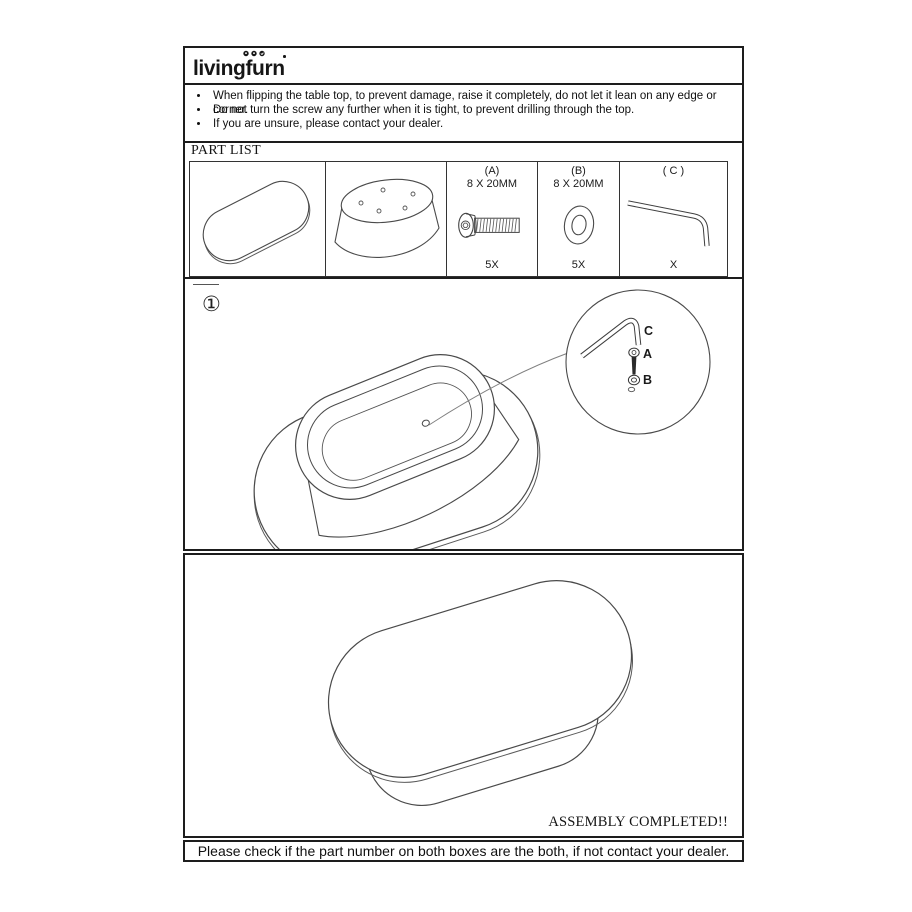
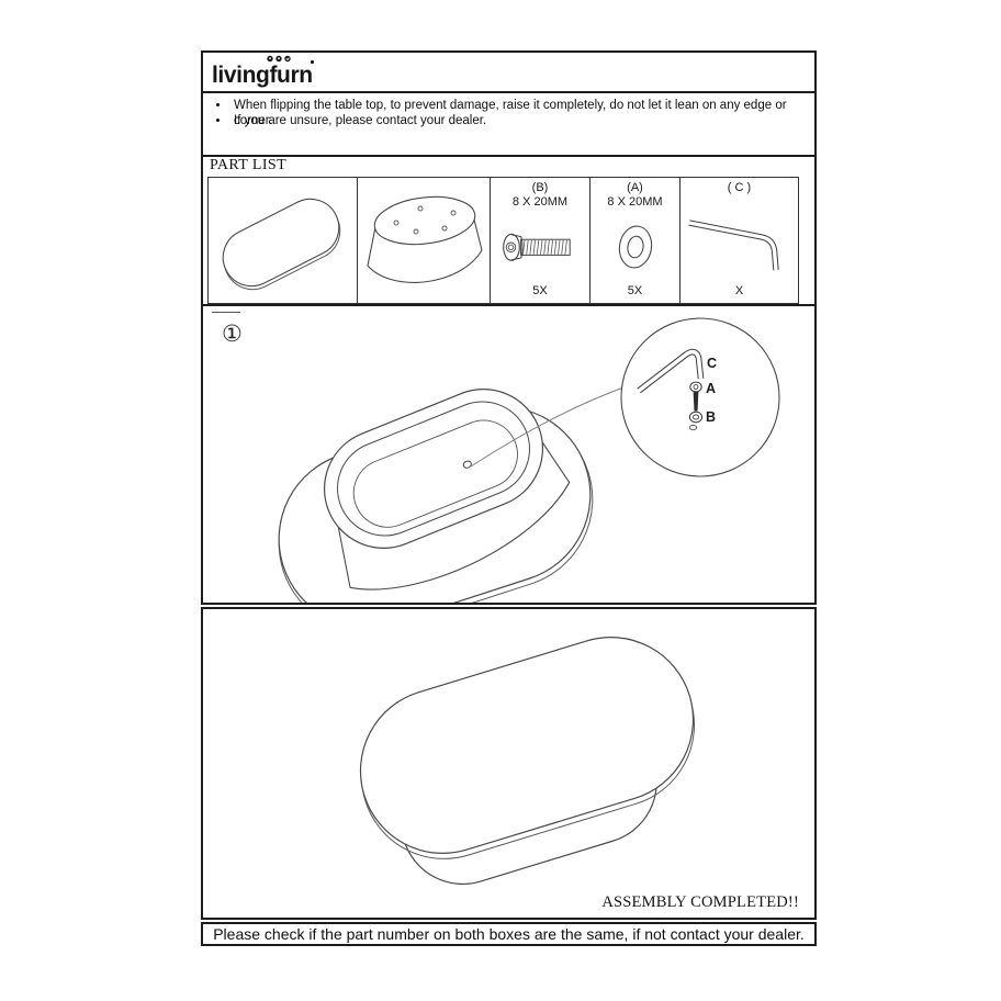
  livingfurn
  When flipping the table top, to prevent damage, raise it completely, do not let it lean on any edge or
- Do not turn the screw any further when it is tight, to prevent drilling through the top.
  If you are unsure, please contact your dealer.
  PART LIST
- (A)
+ (B)
  8 X 20MM
  5X
- (B)
+ (A)
  8 X 20MM
  5X
  ( C )
  X
  ①
  C
  A
  B
  ASSEMBLY COMPLETED!!
- Please check if the part number on both boxes are the both, if not contact your dealer.
+ Please check if the part number on both boxes are the same, if not contact your dealer.
